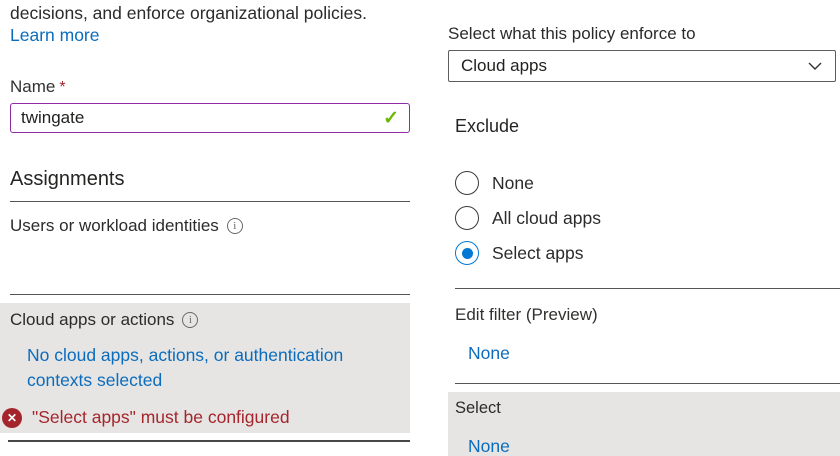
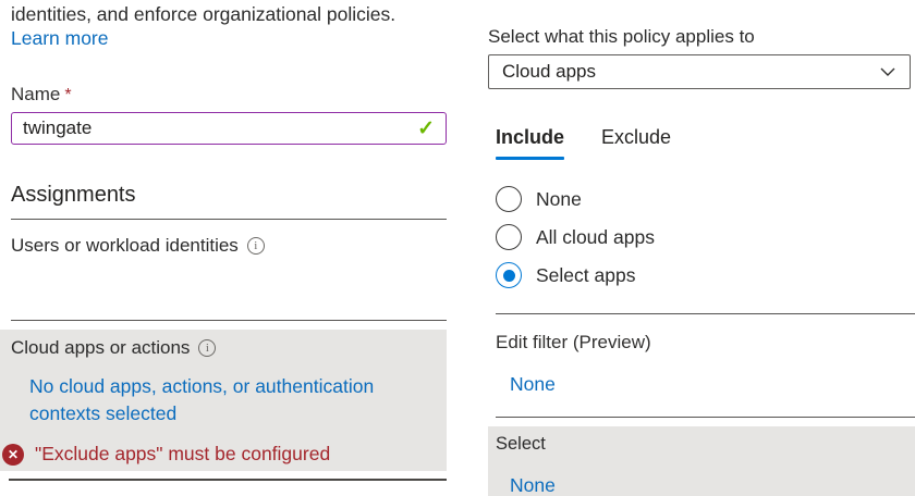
- decisions, and enforce organizational policies.
+ identities, and enforce organizational policies.
  Learn more
  Name *
  twingate
  ✓
  Assignments
  Users or workload identities
  i
  Cloud apps or actions
  i
  No cloud apps, actions, or authentication contexts selected
  ✕
- "Select apps" must be configured
+ "Exclude apps" must be configured
- Select what this policy enforce to
+ Select what this policy applies to
  Cloud apps
+ Include
  Exclude
  None
  All cloud apps
  Select apps
  Edit filter (Preview)
  None
  Select
  None
